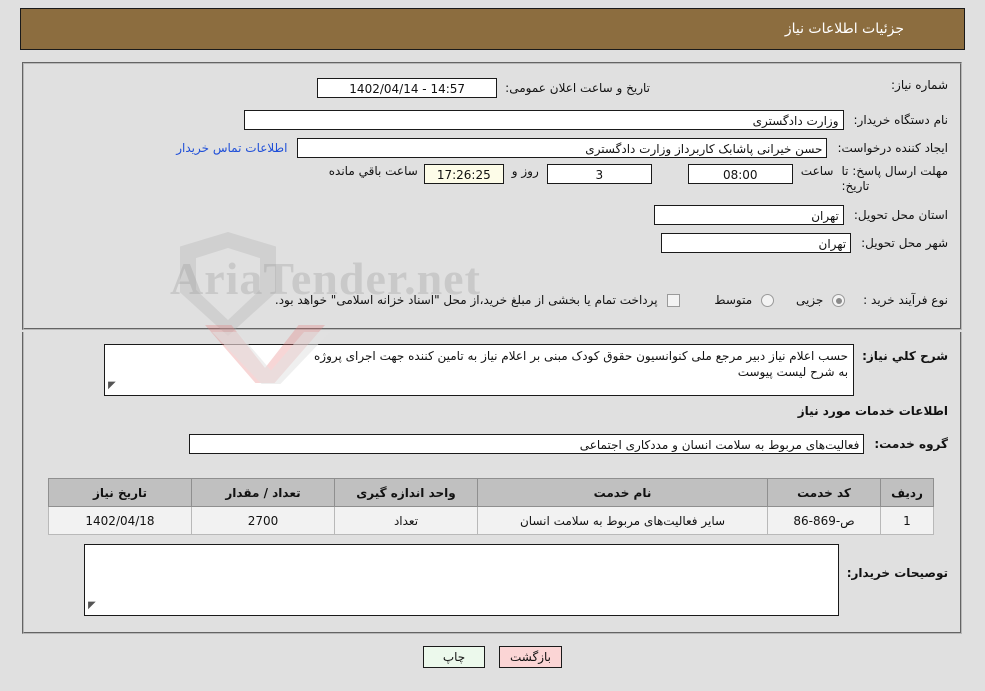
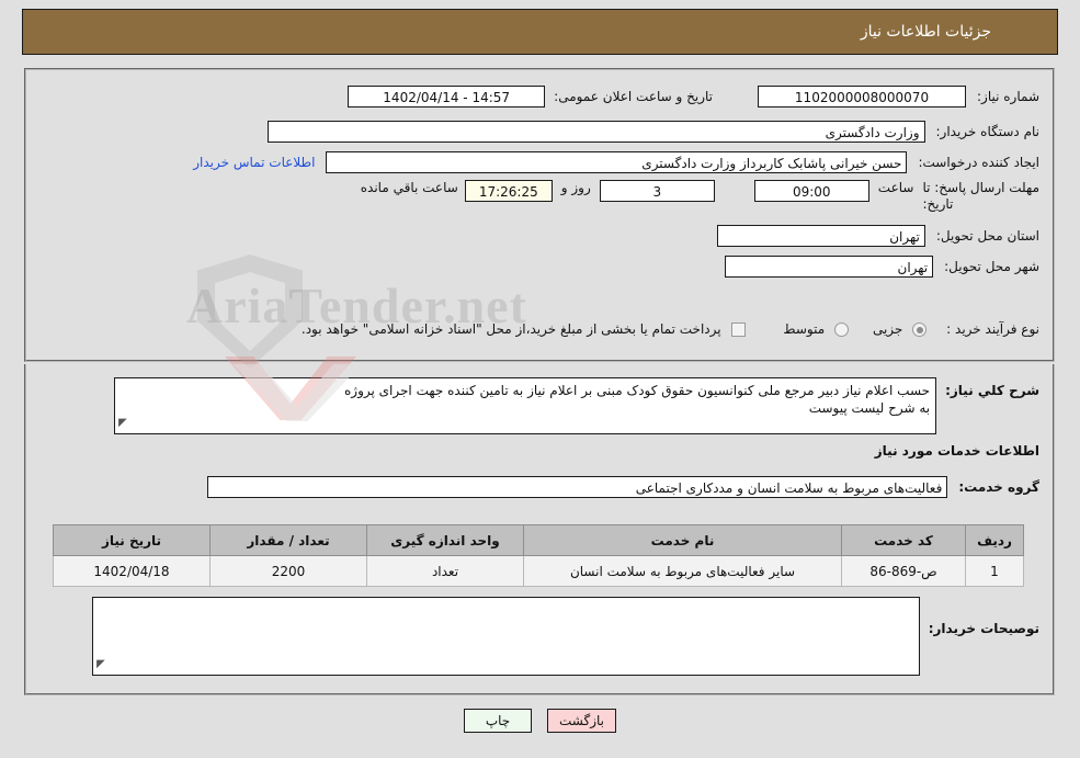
  AriaTender.net
  جزئیات اطلاعات نیاز
  شماره نیاز:
+ 1102000008000070
  تاریخ و ساعت اعلان عمومی:
  14:57 - 1402/04/14
  نام دستگاه خریدار:
  وزارت دادگستری
  ایجاد کننده درخواست:
  حسن خیرانی پاشابک کاربرداز وزارت دادگستری
  اطلاعات تماس خریدار
  مهلت ارسال پاسخ: تا
  تاریخ:
  ساعت
- 08:00
+ 09:00
  3
  روز و
  17:26:25
  ساعت باقي مانده
  استان محل تحویل:
  تهران
  شهر محل تحویل:
  تهران
  نوع فرآیند خرید :
  جزیی
  متوسط
  پرداخت تمام یا بخشی از مبلغ خرید،از محل "اسناد خزانه اسلامی" خواهد بود.
  شرح کلي نیاز:
  حسب اعلام نیاز دبیر مرجع ملی کنوانسیون حقوق کودک مبنی بر اعلام نیاز به تامین کننده جهت اجرای پروژه
  به شرح لیست پیوست
  اطلاعات خدمات مورد نیاز
  گروه خدمت:
  فعالیت‌های مربوط به سلامت انسان و مددکاری اجتماعی
  توصیحات خریدار:
  ردیف	کد خدمت	نام خدمت	واحد اندازه گیری	تعداد / مقدار	تاریخ نیاز
- 1	ص-869-86	سایر فعالیت‌های مربوط به سلامت انسان	تعداد	2700	1402/04/18
+ 1	ص-869-86	سایر فعالیت‌های مربوط به سلامت انسان	تعداد	2200	1402/04/18
  بازگشت
  چاپ
